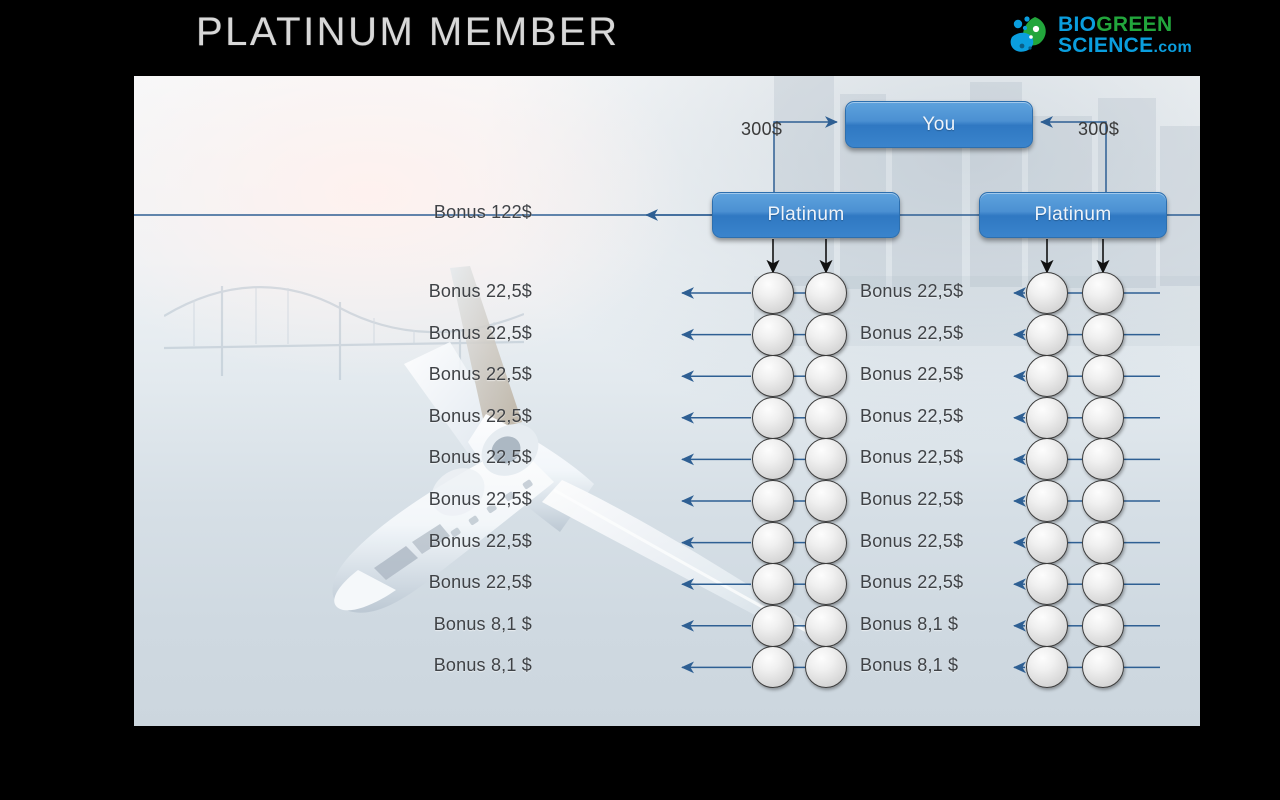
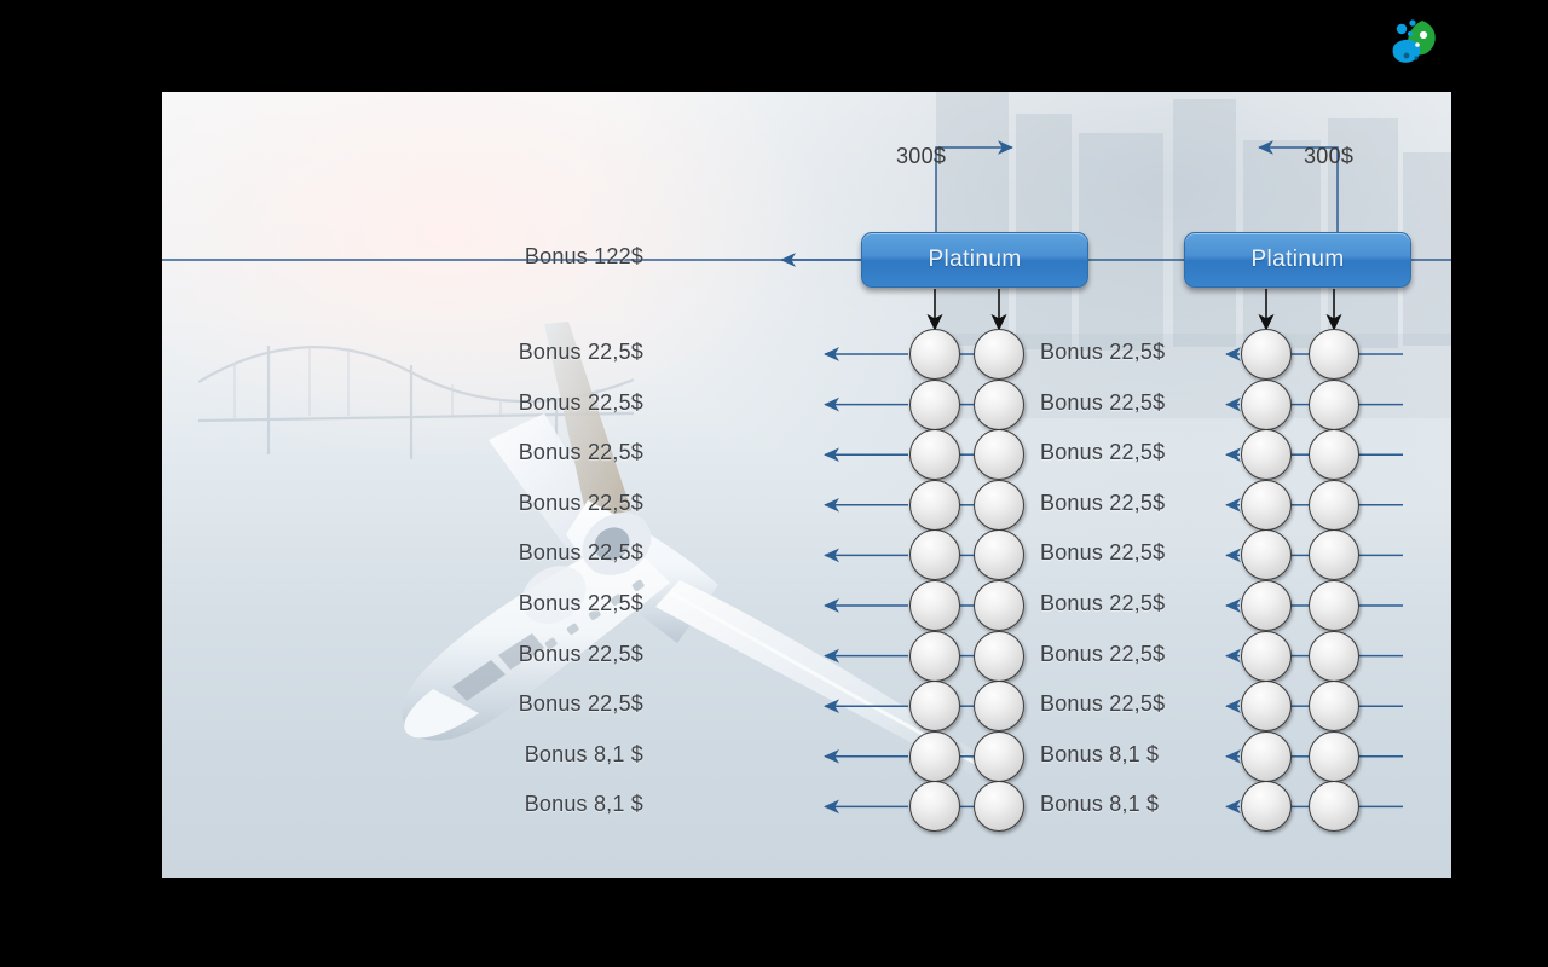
- PLATINUM MEMBER
- BIOGREEN
- SCIENCE.com
- You
  Platinum
  Platinum
  300$
  300$
  Bonus 122$
  Bonus 22,5$
  Bonus 22,5$
  Bonus 22,5$
  Bonus 22,5$
  Bonus 22,5$
  Bonus 22,5$
  Bonus 22,5$
  Bonus 22,5$
  Bonus 8,1 $
  Bonus 8,1 $
  Bonus 22,5$
  Bonus 22,5$
  Bonus 22,5$
  Bonus 22,5$
  Bonus 22,5$
  Bonus 22,5$
  Bonus 22,5$
  Bonus 22,5$
  Bonus 8,1 $
  Bonus 8,1 $
